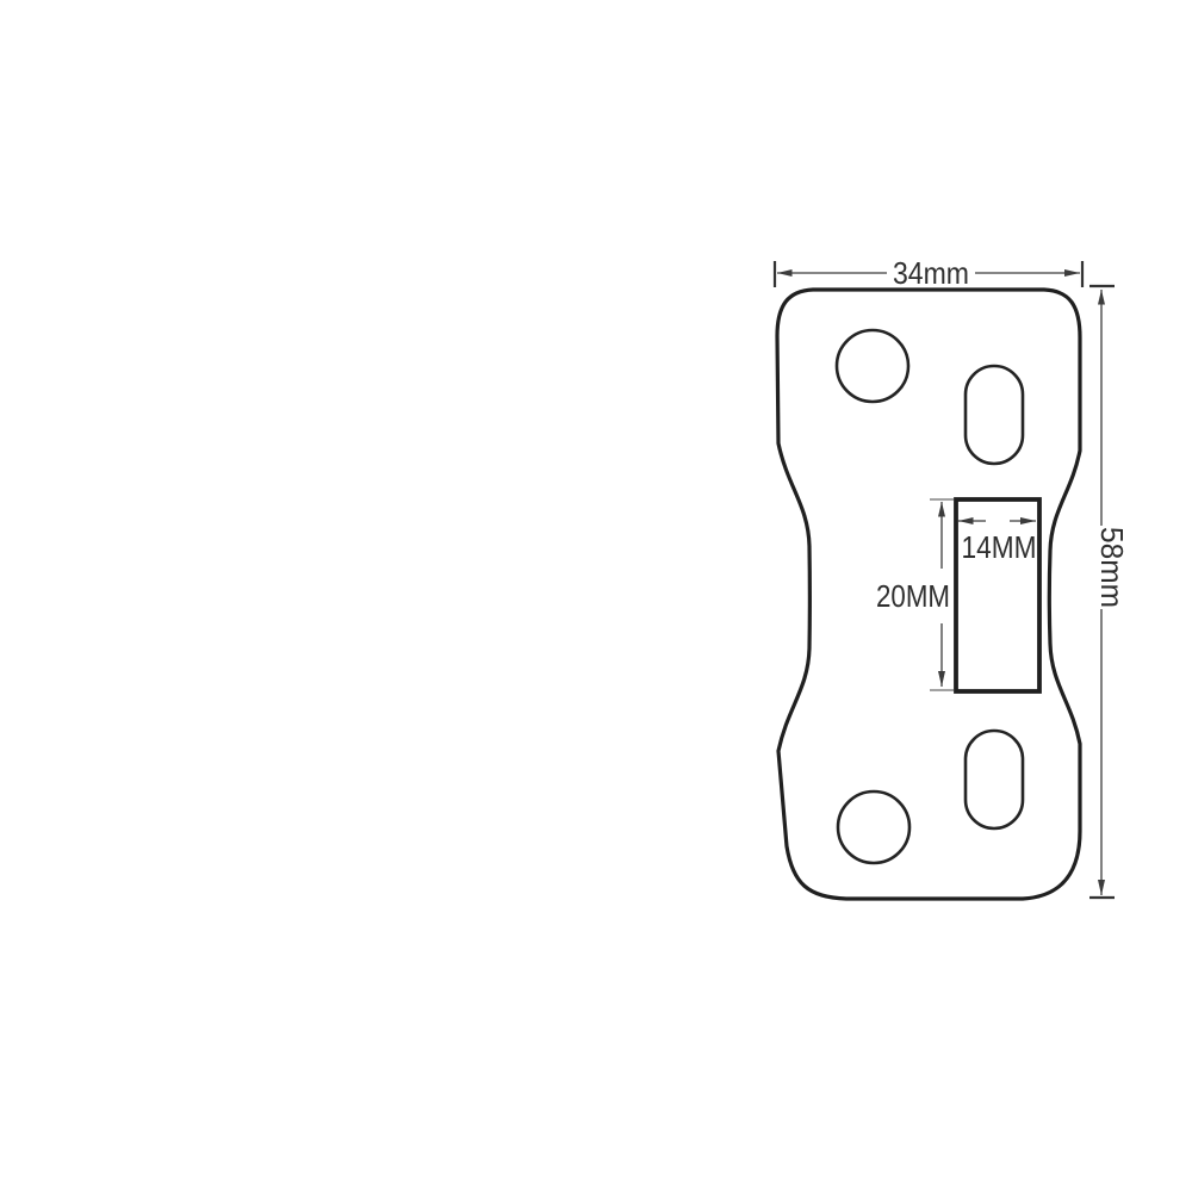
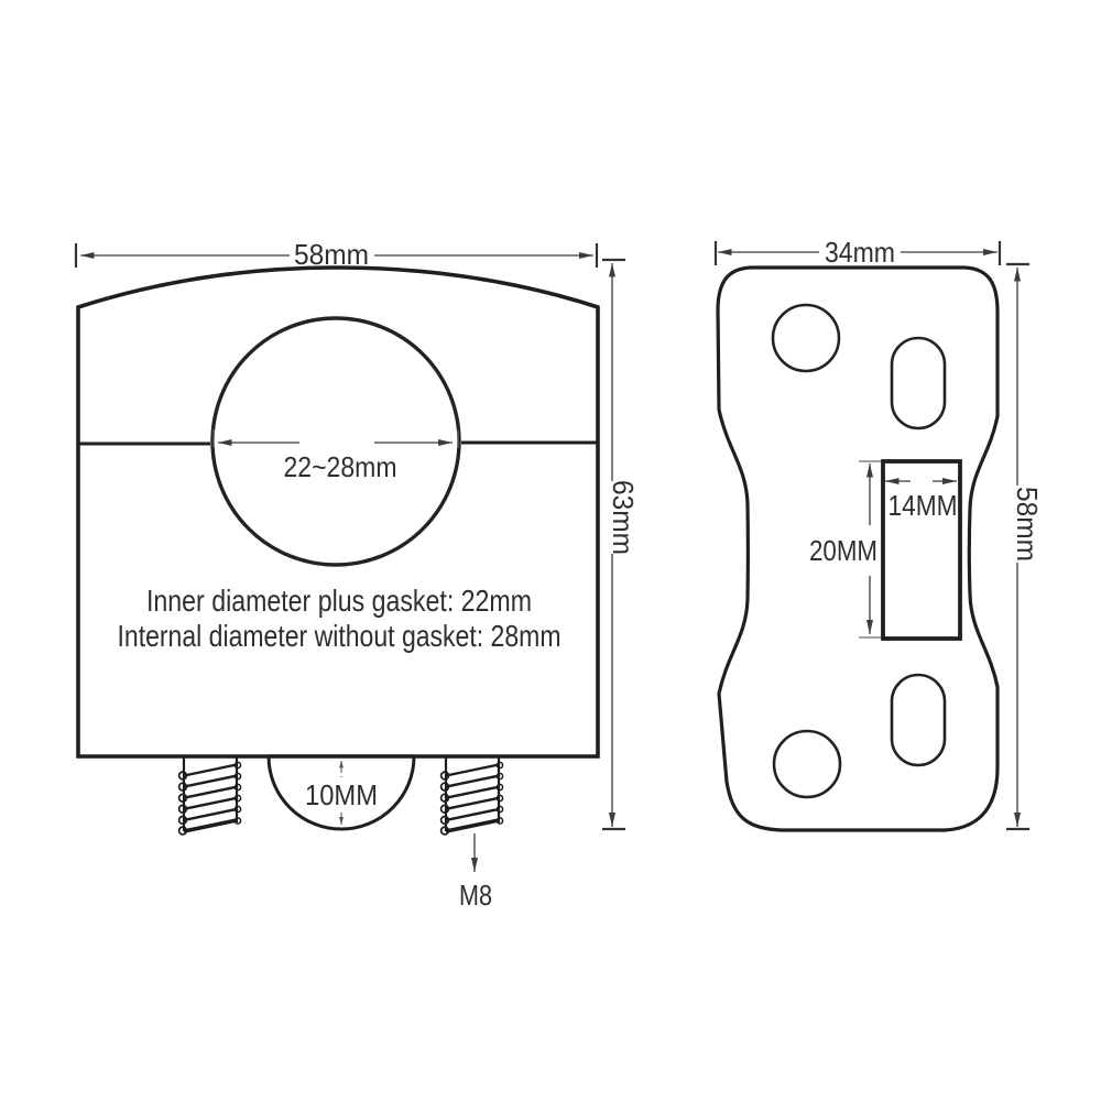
+ 22~28mm
+ Inner diameter plus gasket: 22mm
+ Internal diameter without gasket: 28mm
+ 10MM
+ M8
+ 58mm
  14MM
  20MM
  34mm
